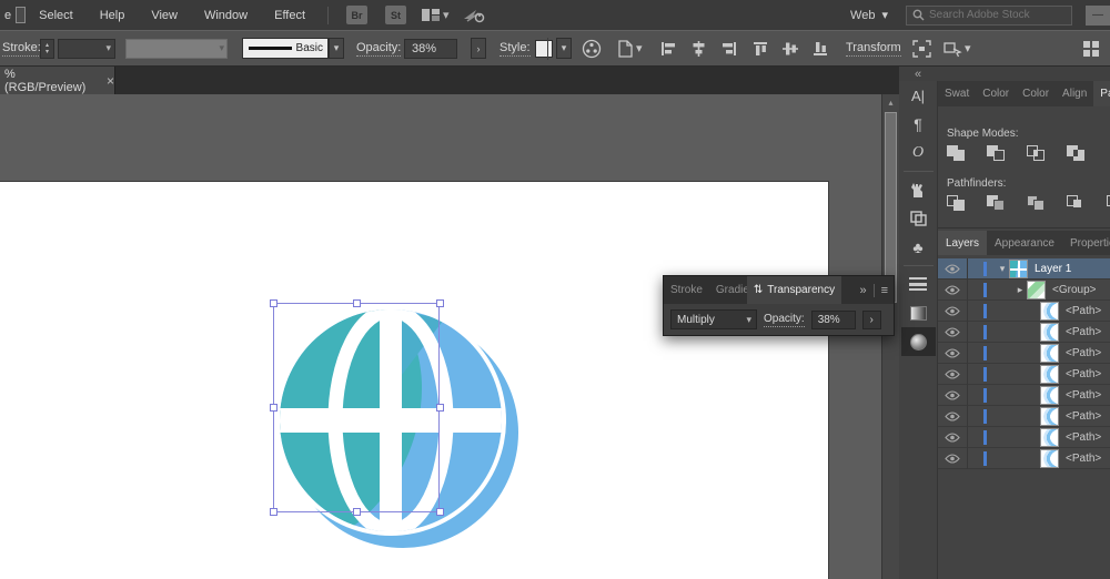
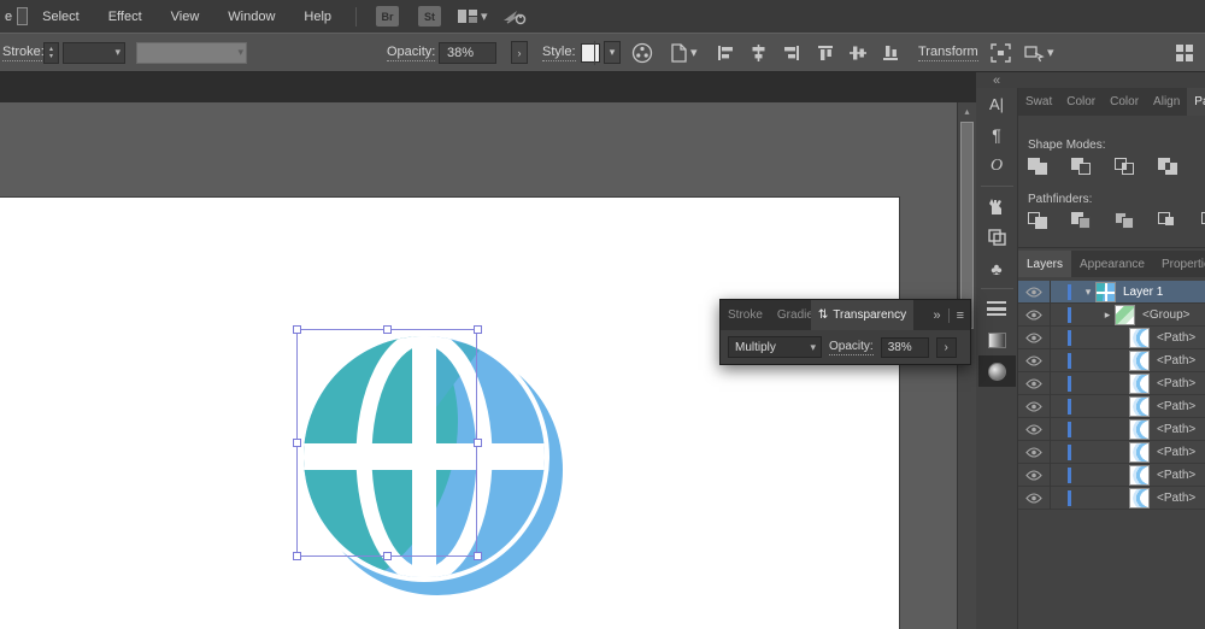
  e
  Select
- Help
+ Effect
  View
  Window
- Effect
+ Help
  Br
  St
- Web
- Search Adobe Stock
- —
  Stroke
- Basic
  Opacity:
  38%
  Style:
  Transform
- % (RGB/Preview)
- ×
  Swat
  Color
  Color
  Align
  Shape Modes:
  Pathfinders:
  Layers
  Appearance
  Properti
  ▾
  Layer 1
  ▸
  <Group>
  <Path>
  <Path>
  <Path>
  <Path>
  <Path>
  <Path>
  <Path>
  <Path>
  Stroke
  Gradi
  Transparency
  Multiply
  Opacity:
  38%
